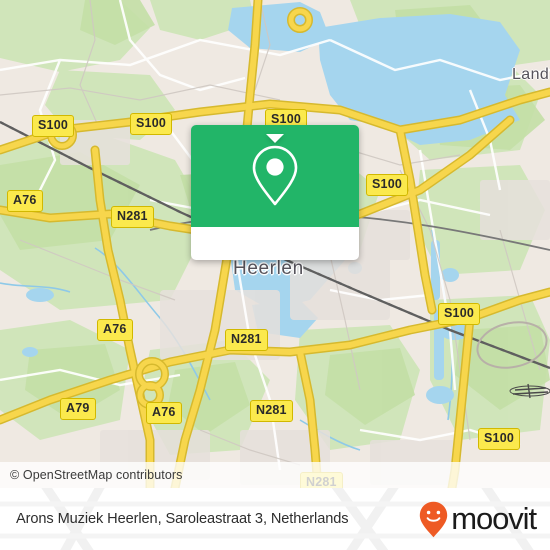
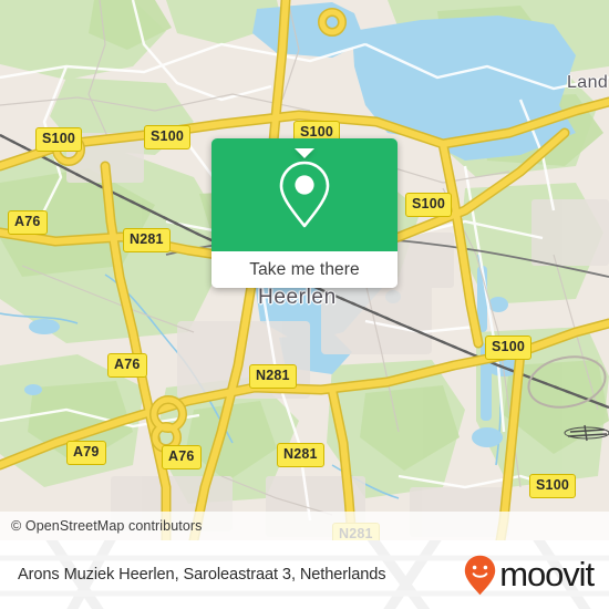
  Heerlen
  Land
  S100
  S100
  S100
  S100
  S100
  S100
  A76
  A76
  A76
  A79
  N281
  N281
  N281
  N281
+ Take me there
  © OpenStreetMap contributors
  Arons Muziek Heerlen, Saroleastraat 3, Netherlands
  moovit
